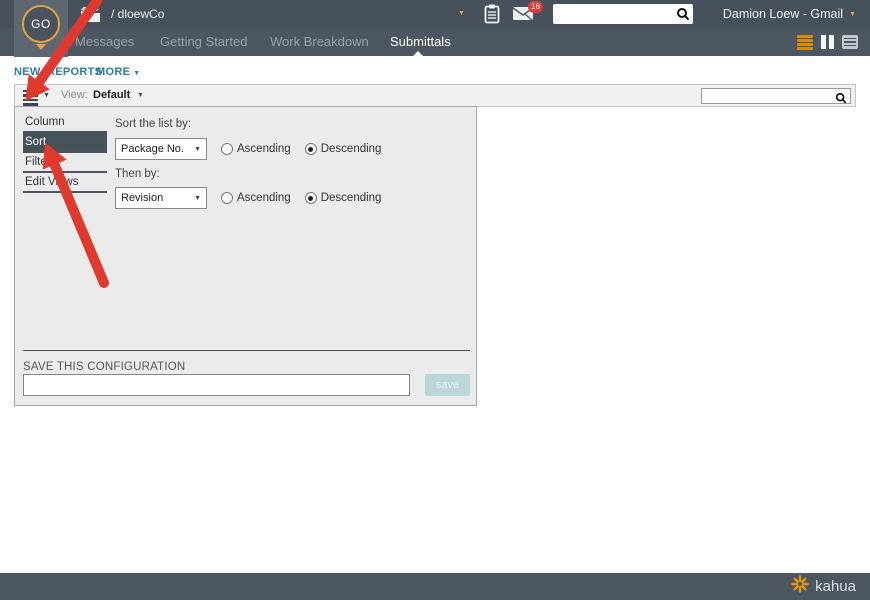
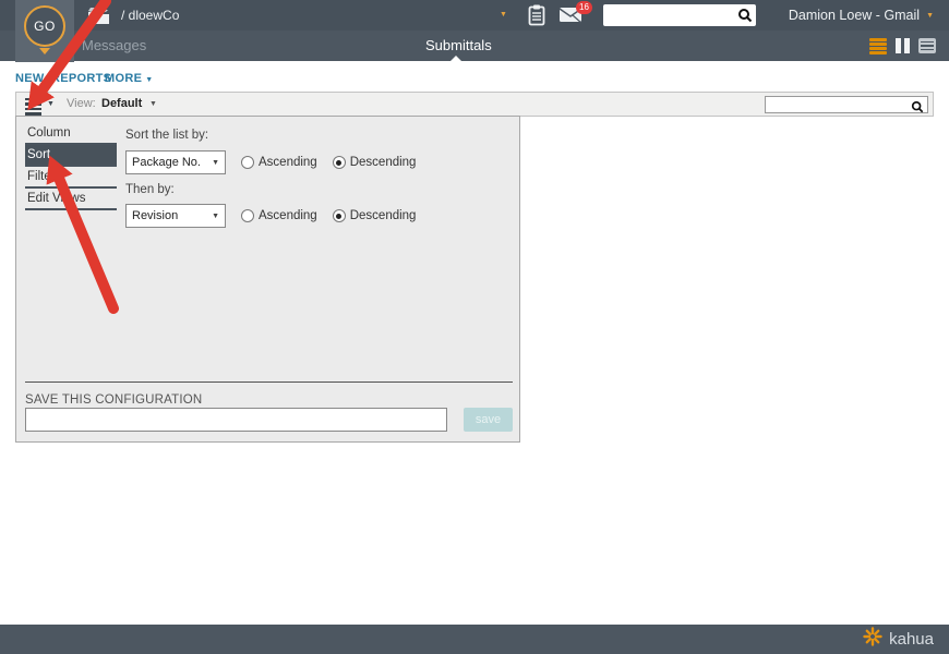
  / dloewCo
  16
  Damion Loew - Gmail
  GO
  Messages
- Getting Started
- Work Breakdown
  Submittals
  NEW
  EPORTS
  MORE
  View:
  Default
  Column
  Sort
  Filte
  Edit Vws
  Sort the list by:
  Package No.
  Ascending
  Descending
  Then by:
  Revision
  Ascending
  Descending
  SAVE THIS CONFIGURATION
  save
  kahua
